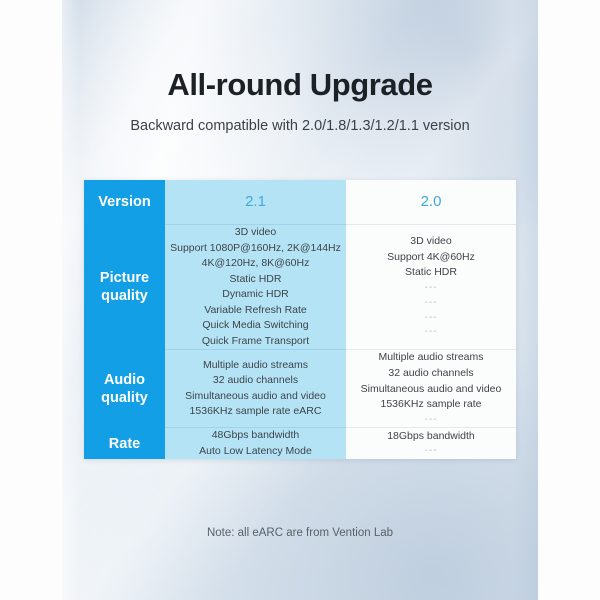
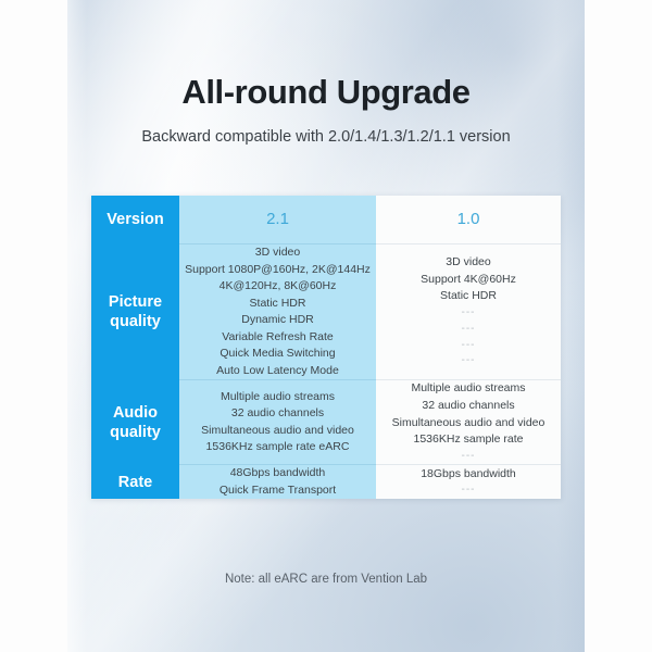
  All-round Upgrade
- Backward compatible with 2.0/1.8/1.3/1.2/1.1 version
+ Backward compatible with 2.0/1.4/1.3/1.2/1.1 version
- Version	2.1	2.0
+ Version	2.1	1.0
- Picture quality	3D video Support 1080P@160Hz, 2K@144Hz 4K@120Hz, 8K@60Hz Static HDR Dynamic HDR Variable Refresh Rate Quick Media Switching Quick Frame Transport	3D video Support 4K@60Hz Static HDR --- --- --- ---
+ Picture quality	3D video Support 1080P@160Hz, 2K@144Hz 4K@120Hz, 8K@60Hz Static HDR Dynamic HDR Variable Refresh Rate Quick Media Switching Auto Low Latency Mode	3D video Support 4K@60Hz Static HDR --- --- --- ---
  Audio quality	Multiple audio streams 32 audio channels Simultaneous audio and video 1536KHz sample rate eARC	Multiple audio streams 32 audio channels Simultaneous audio and video 1536KHz sample rate ---
- Rate	48Gbps bandwidth Auto Low Latency Mode	18Gbps bandwidth ---
+ Rate	48Gbps bandwidth Quick Frame Transport	18Gbps bandwidth ---
  Note: all eARC are from Vention Lab
